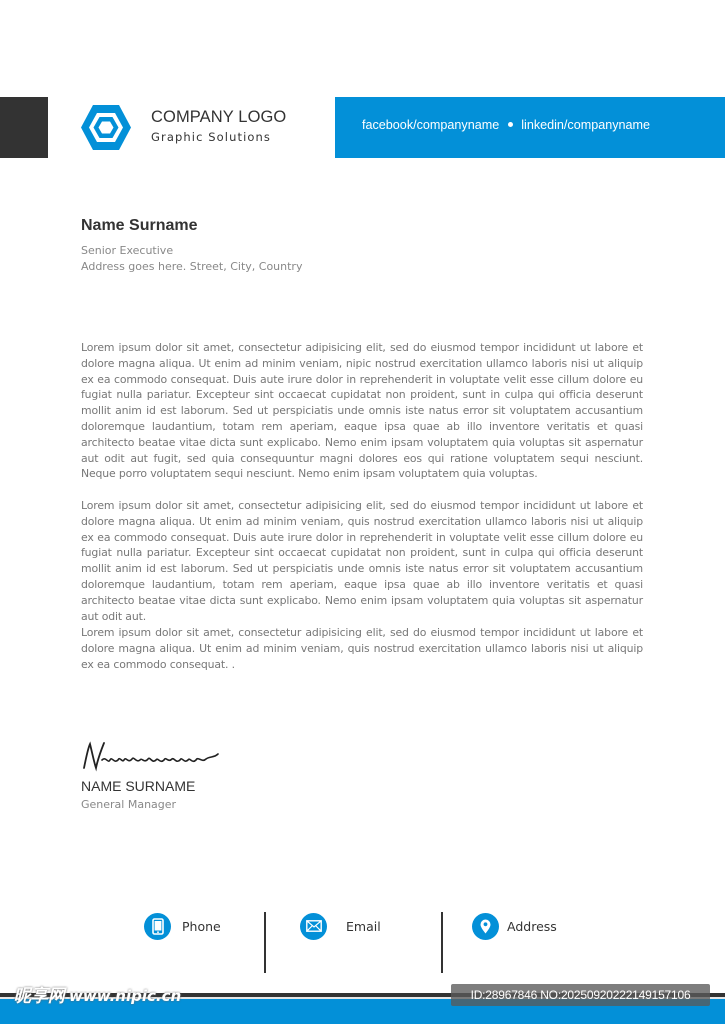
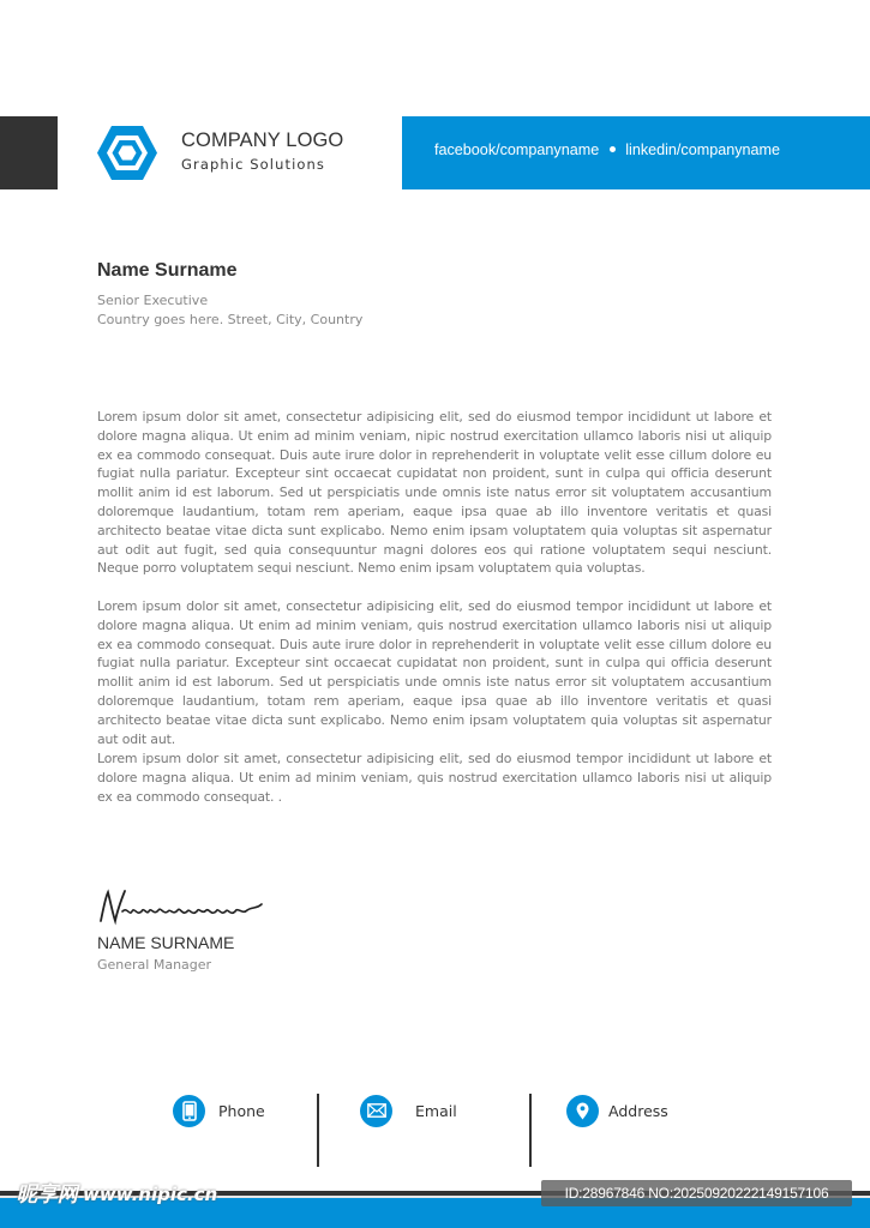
  COMPANY LOGO
  Graphic Solutions
  facebook/companyname linkedin/companyname
  Name Surname
  Senior Executive
- Address goes here. Street, City, Country
+ Country goes here. Street, City, Country
  Lorem ipsum dolor sit amet, consectetur adipisicing elit, sed do eiusmod tempor incididunt ut labore et dolore magna aliqua. Ut enim ad minim veniam, nipic nostrud exercitation ullamco laboris nisi ut aliquip ex ea commodo consequat. Duis aute irure dolor in reprehenderit in voluptate velit esse cillum dolore eu fugiat nulla pariatur. Excepteur sint occaecat cupidatat non proident, sunt in culpa qui officia deserunt mollit anim id est laborum. Sed ut perspiciatis unde omnis iste natus error sit voluptatem accusantium doloremque laudantium, totam rem aperiam, eaque ipsa quae ab illo inventore veritatis et quasi architecto beatae vitae dicta sunt explicabo. Nemo enim ipsam voluptatem quia voluptas sit aspernatur aut odit aut fugit, sed quia consequuntur magni dolores eos qui ratione voluptatem sequi nesciunt. Neque porro voluptatem sequi nesciunt. Nemo enim ipsam voluptatem quia voluptas.
  Lorem ipsum dolor sit amet, consectetur adipisicing elit, sed do eiusmod tempor incididunt ut labore et dolore magna aliqua. Ut enim ad minim veniam, quis nostrud exercitation ullamco laboris nisi ut aliquip ex ea commodo consequat. Duis aute irure dolor in reprehenderit in voluptate velit esse cillum dolore eu fugiat nulla pariatur. Excepteur sint occaecat cupidatat non proident, sunt in culpa qui officia deserunt mollit anim id est laborum. Sed ut perspiciatis unde omnis iste natus error sit voluptatem accusantium doloremque laudantium, totam rem aperiam, eaque ipsa quae ab illo inventore veritatis et quasi architecto beatae vitae dicta sunt explicabo. Nemo enim ipsam voluptatem quia voluptas sit aspernatur aut odit aut.
  Lorem ipsum dolor sit amet, consectetur adipisicing elit, sed do eiusmod tempor incididunt ut labore et dolore magna aliqua. Ut enim ad minim veniam, quis nostrud exercitation ullamco laboris nisi ut aliquip ex ea commodo consequat. .
  NAME SURNAME
  General Manager
  Phone
  Email
  Address
  昵享网 www.nipic.cn
  ID:28967846 NO:20250920222149157106
